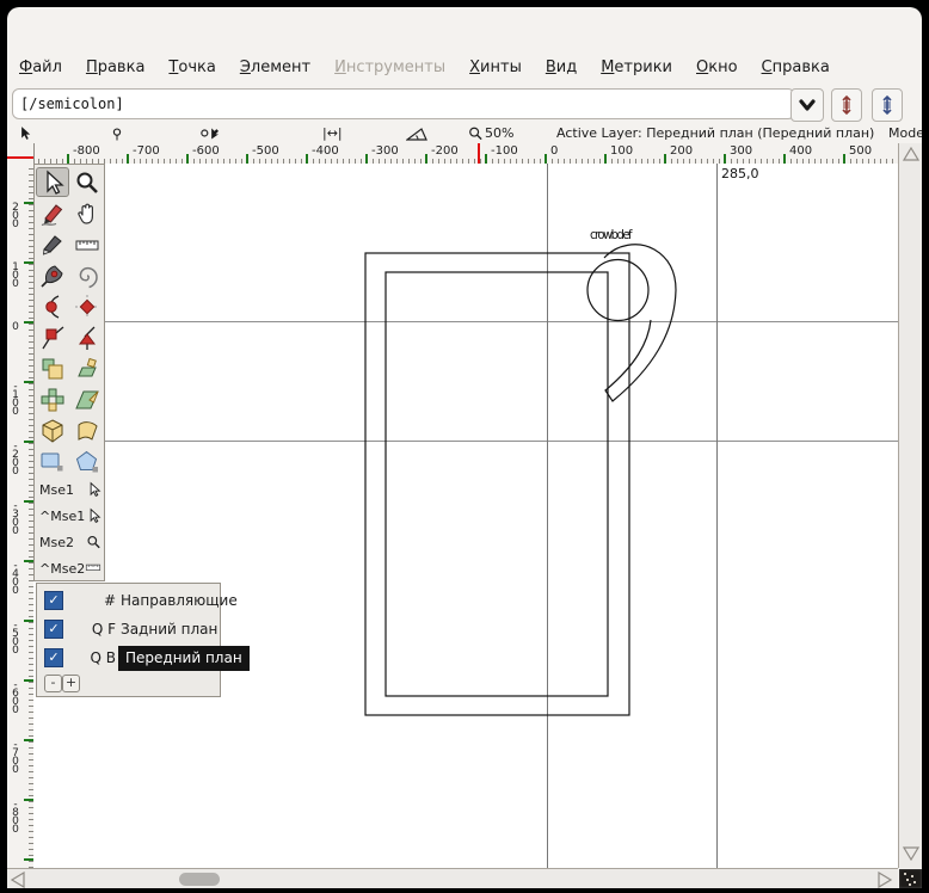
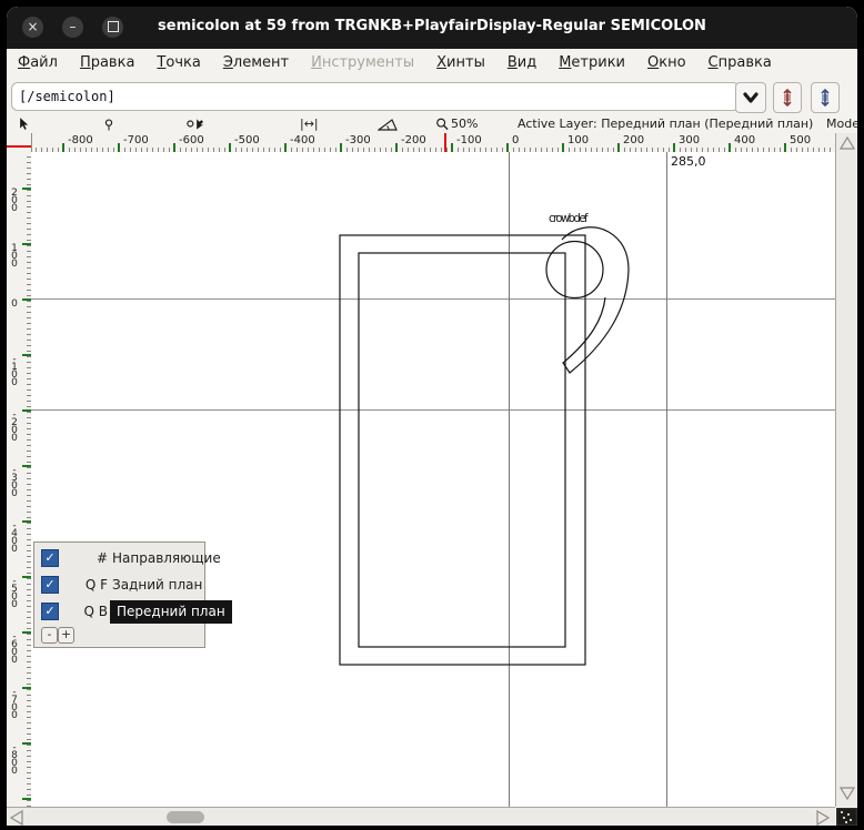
+ ×
+ –
+ semicolon at 59 from TRGNKB+PlayfairDisplay-Regular SEMICOLON
  Файл Правка Точка Элемент Инструменты Хинты Вид Метрики Окно Справка
  [/semicolon]
  |↔|
  50%
  Active Layer: Передний план (Передний план)
  Mode
  -800
  -700
  -600
  -500
  -400
  -300
  -200
  -100
  0
  100
  200
  300
  400
  500
  200
  100
  0
  -100
  -200
  -300
  -400
  -500
  -600
  -700
  -800
  285,0
  crowbdef
- Mse1
- ^Mse1
- Mse2
- ^Mse2
  ✓
  #
  Направляющие
  ✓
  Q F
  Задний план
  ✓
  Q B
  Передний план
  -
  +
